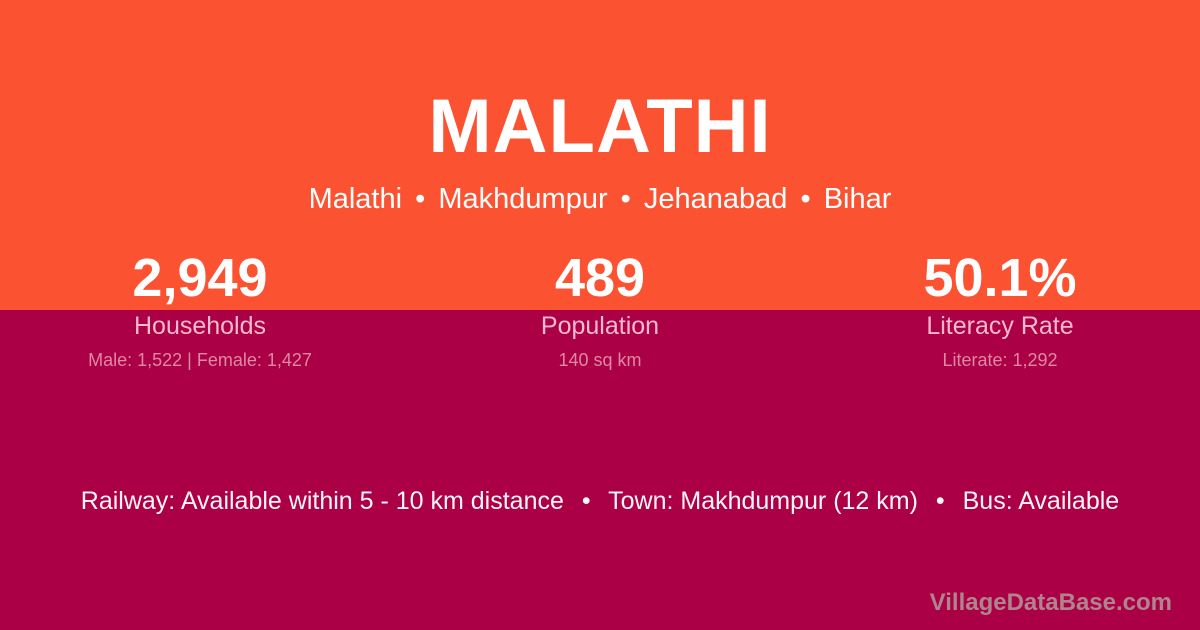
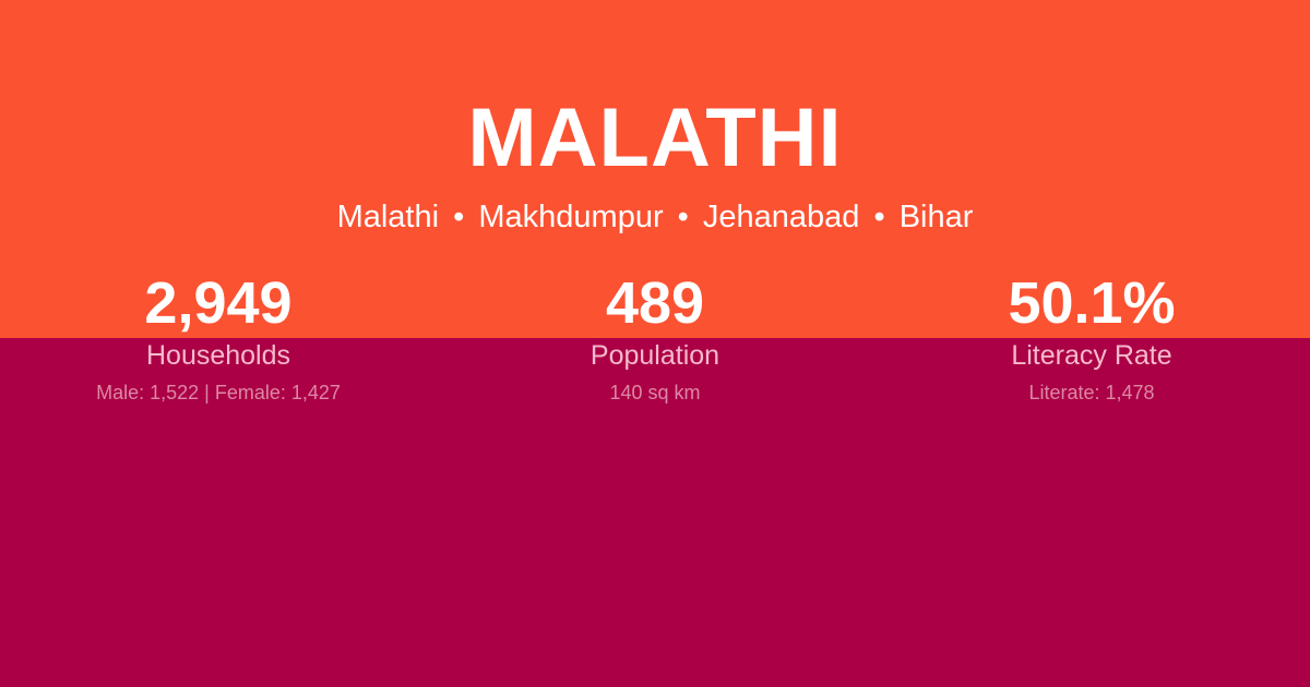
  MALATHI
  Malathi • Makhdumpur • Jehanabad • Bihar
  2,949
  Households
  Male: 1,522 | Female: 1,427
  489
  Population
  140 sq km
  50.1%
  Literacy Rate
- Literate: 1,292
+ Literate: 1,478
- Railway: Available within 5 - 10 km distance • Town: Makhdumpur (12 km) • Bus: Available
- VillageDataBase.com
